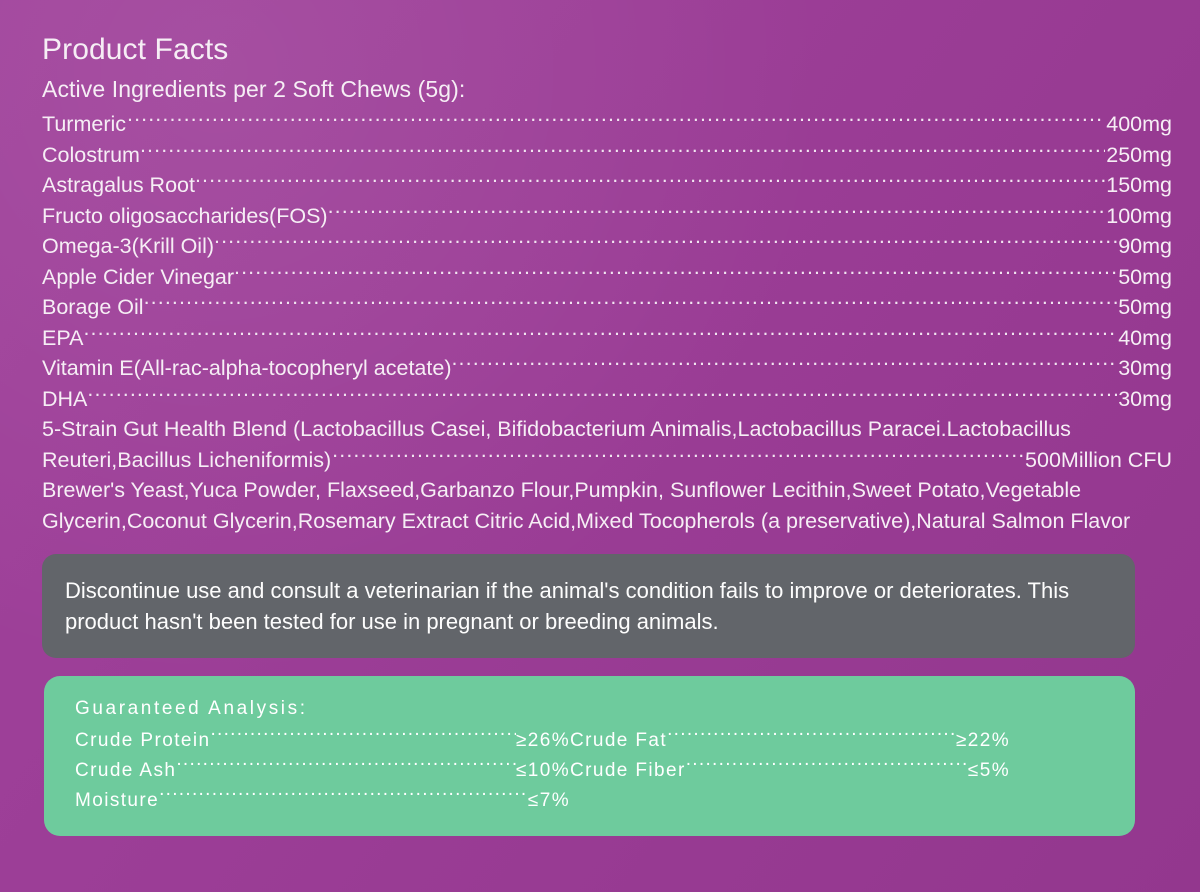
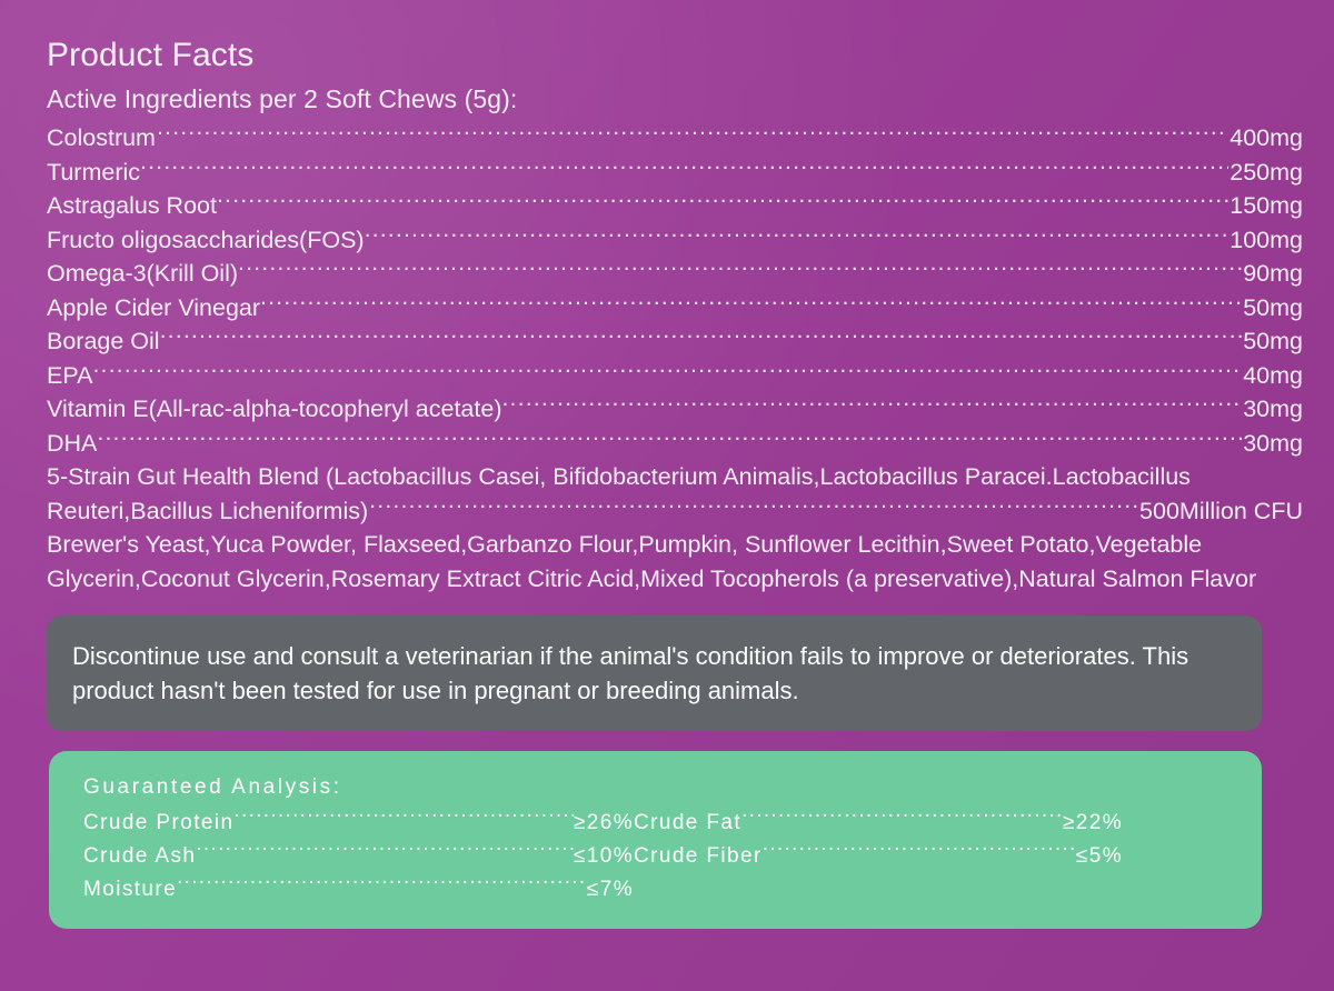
  Product Facts
  Active Ingredients per 2 Soft Chews (5g):
- Turmeric
+ Colostrum
  400mg
- Colostrum
+ Turmeric
  250mg
  Astragalus Root
  150mg
  Fructo oligosaccharides(FOS)
  100mg
  Omega-3(Krill Oil)
  90mg
  Apple Cider Vinegar
  50mg
  Borage Oil
  50mg
  EPA
  40mg
  Vitamin E(All-rac-alpha-tocopheryl acetate)
  30mg
  DHA
  30mg
  5-Strain Gut Health Blend (Lactobacillus Casei, Bifidobacterium Animalis,Lactobacillus Paracei.Lactobacillus
  Reuteri,Bacillus Licheniformis)
  500Million CFU
  Brewer's Yeast,Yuca Powder, Flaxseed,Garbanzo Flour,Pumpkin, Sunflower Lecithin,Sweet Potato,Vegetable Glycerin,Coconut Glycerin,Rosemary Extract Citric Acid,Mixed Tocopherols (a preservative),Natural Salmon Flavor
  Discontinue use and consult a veterinarian if the animal's condition fails to improve or deteriorates. This product hasn't been tested for use in pregnant or breeding animals.
  Guaranteed Analysis:
  Crude Protein
  ≥26%
  Crude Ash
  ≤10%
  Moisture
  ≤7%
  Crude Fat
  ≥22%
  Crude Fiber
  ≤5%
